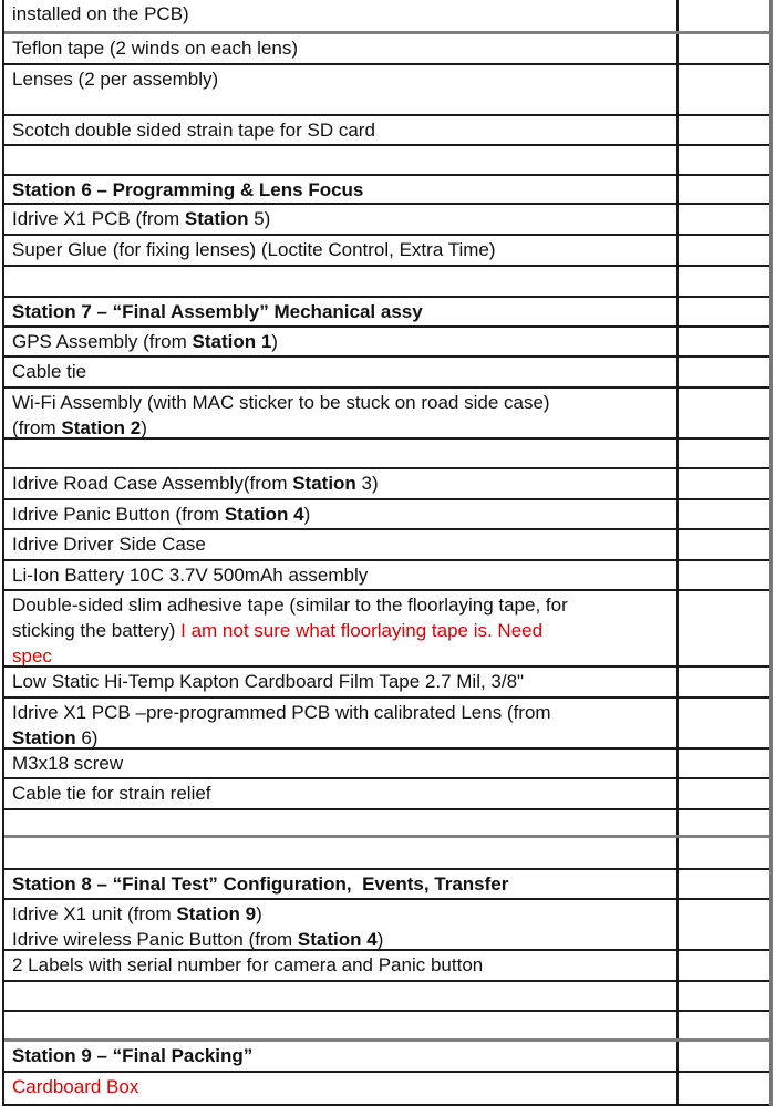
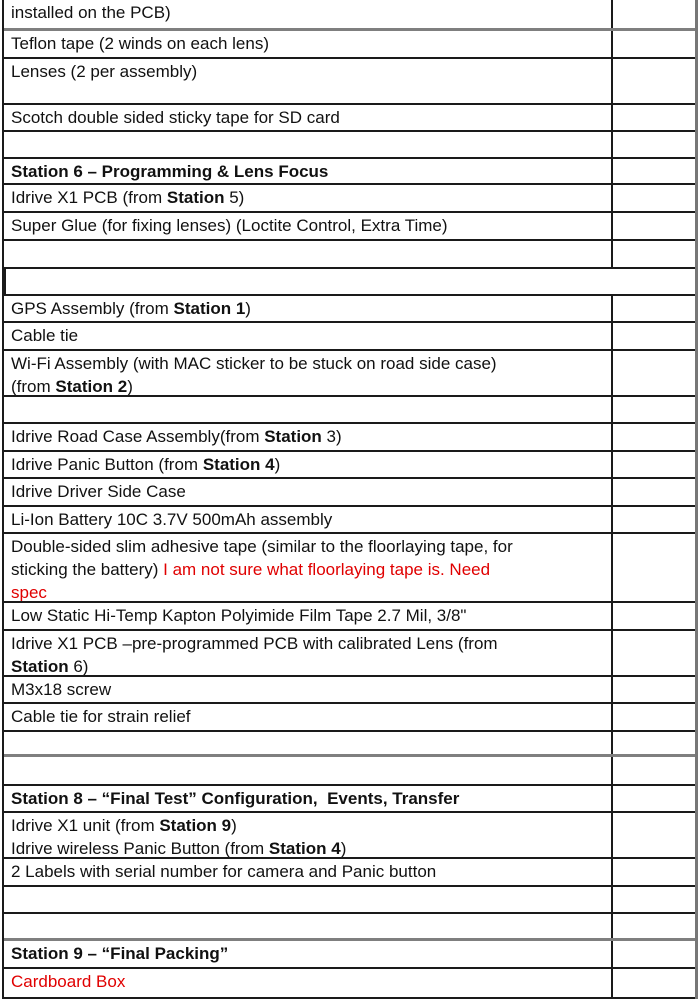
  installed on the PCB)
  Teflon tape (2 winds on each lens)
  Lenses (2 per assembly)
- Scotch double sided strain tape for SD card
+ Scotch double sided sticky tape for SD card
  Station 6 – Programming & Lens Focus
  Idrive X1 PCB (from Station 5)
  Super Glue (for fixing lenses) (Loctite Control, Extra Time)
- Station 7 – “Final Assembly” Mechanical assy
  GPS Assembly (from Station 1)
  Cable tie
  Wi-Fi Assembly (with MAC sticker to be stuck on road side case)
  (from Station 2)
  Idrive Road Case Assembly(from Station 3)
  Idrive Panic Button (from Station 4)
  Idrive Driver Side Case
  Li-Ion Battery 10C 3.7V 500mAh assembly
  Double-sided slim adhesive tape (similar to the floorlaying tape, for
  sticking the battery) I am not sure what floorlaying tape is. Need
  spec
- Low Static Hi-Temp Kapton Cardboard Film Tape 2.7 Mil, 3/8"
+ Low Static Hi-Temp Kapton Polyimide Film Tape 2.7 Mil, 3/8"
  Idrive X1 PCB –pre-programmed PCB with calibrated Lens (from
  Station 6)
  M3x18 screw
  Cable tie for strain relief
  Station 8 – “Final Test” Configuration, Events, Transfer
  Idrive X1 unit (from Station 9)
  Idrive wireless Panic Button (from Station 4)
  2 Labels with serial number for camera and Panic button
  Station 9 – “Final Packing”
  Cardboard Box
